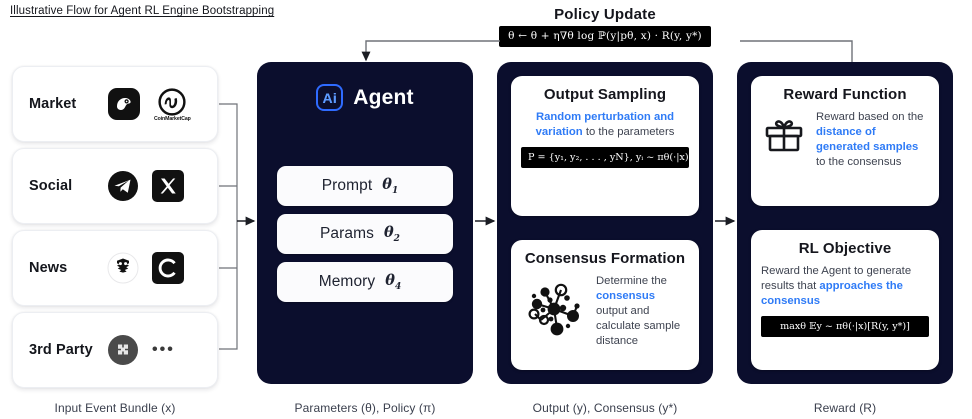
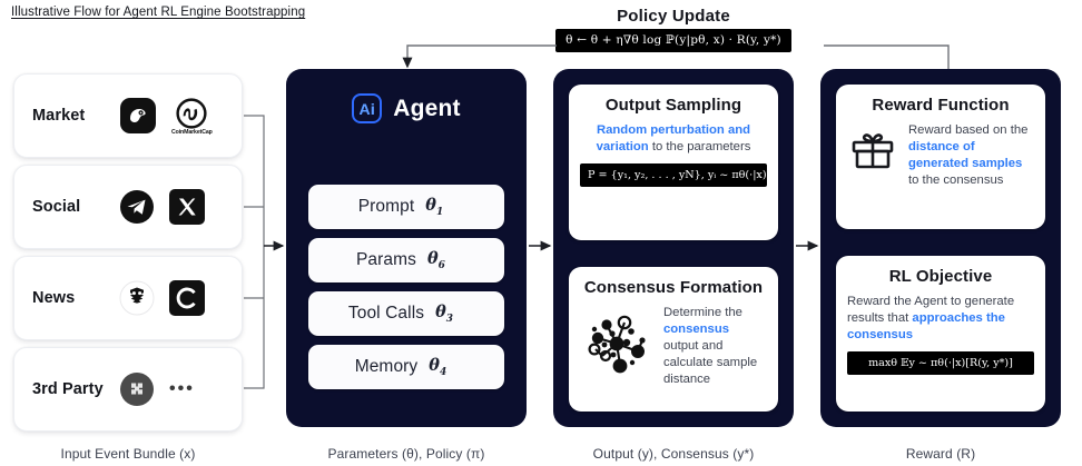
  Illustrative Flow for Agent RL Engine Bootstrapping
  Policy Update
  θ ← θ + η∇θ log ℙ(y|pθ, x) · R(y, y*)
  Market
  Social
  News
  3rd Party
  •••
  Input Event Bundle (x)
  Ai
  Agent
  Prompt
  θ1
  Params
- θ2
+ θ6
+ Tool Calls
+ θ3
  Memory
  θ4
  Parameters (θ), Policy (π)
  Output Sampling
  Random perturbation and variation to the parameters
  P = {y₁, y₂, . . . , yN}, yᵢ ~ πθ(·|x)
  Consensus Formation
  Determine the consensus output and calculate sample distance
  Output (y), Consensus (y*)
  Reward Function
  Reward based on the distance of generated samples to the consensus
  RL Objective
  Reward the Agent to generate results that approaches the consensus
  maxθ 𝔼y ~ πθ(·|x)[R(y, y*)]
  Reward (R)
